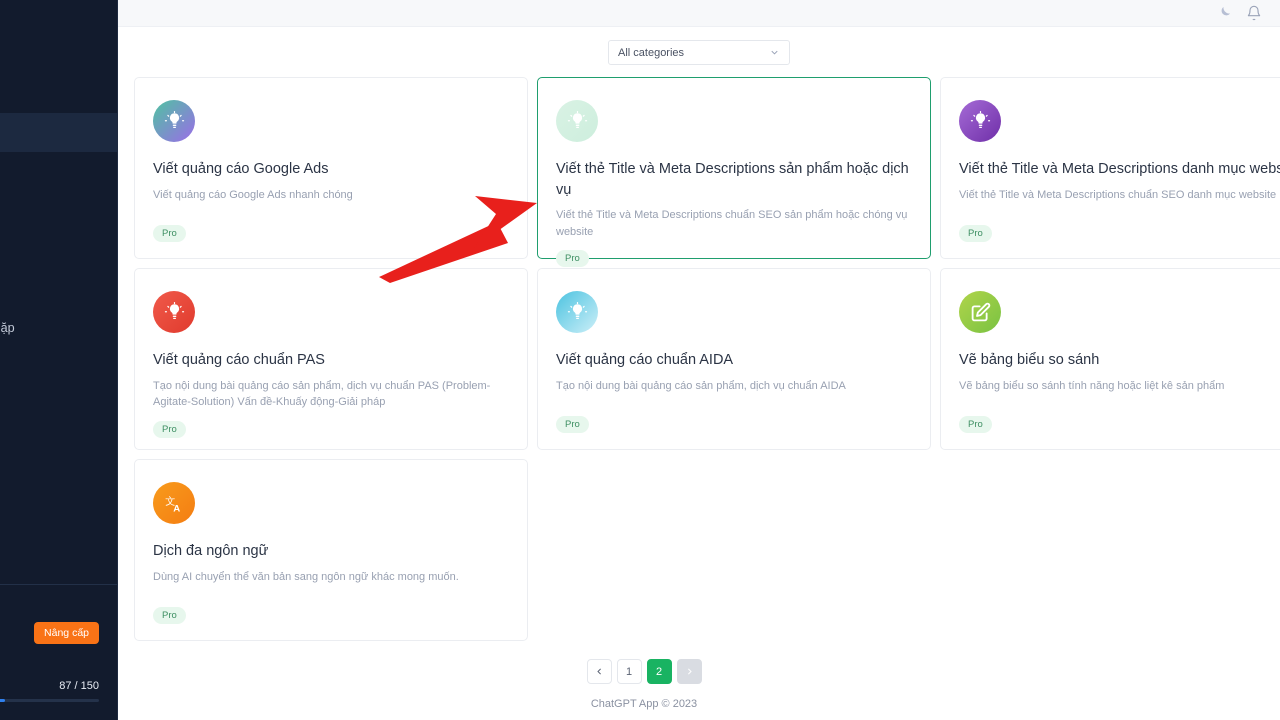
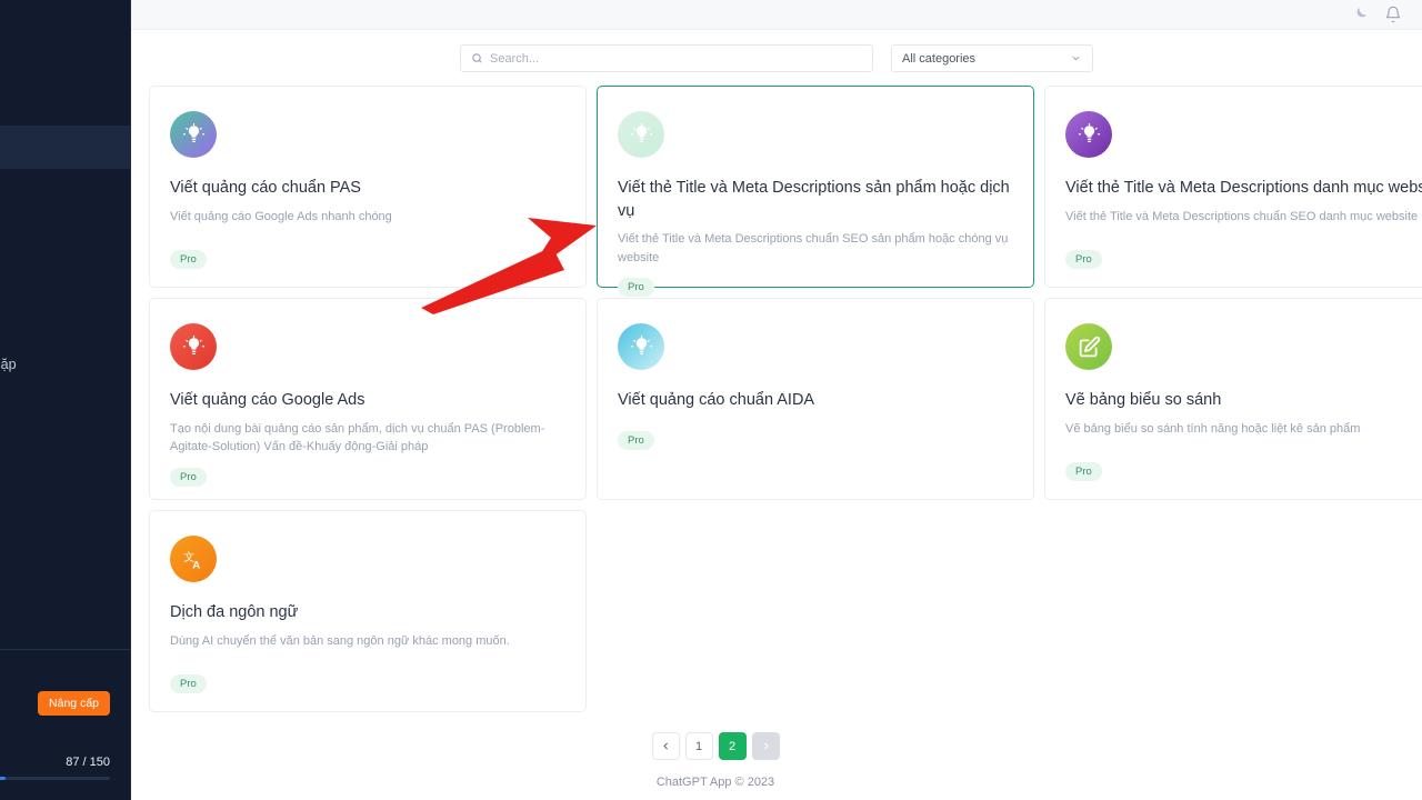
  Nâng cấp
  87 / 150
+ Search...
  All categories
- Viết quảng cáo Google Ads
+ Viết quảng cáo chuẩn PAS
  Viết quảng cáo Google Ads nhanh chóng
  Pro
  Viết thẻ Title và Meta Descriptions sản phẩm hoặc dịch vụ
  Viết thẻ Title và Meta Descriptions chuẩn SEO sản phẩm hoặc chóng vụ website
  Pro
  Viết thẻ Title và Meta Descriptions danh mục web
  Viết thẻ Title và Meta Descriptions chuẩn SEO danh mục website
  Pro
- Viết quảng cáo chuẩn PAS
+ Viết quảng cáo Google Ads
  Tạo nội dung bài quảng cáo sản phẩm, dịch vụ chuẩn PAS (Problem-Agitate-Solution) Vấn đề-Khuấy động-Giải pháp
  Pro
  Viết quảng cáo chuẩn AIDA
- Tạo nội dung bài quảng cáo sản phẩm, dịch vụ chuẩn AIDA
  Pro
  Vẽ bảng biểu so sánh
  Vẽ bảng biểu so sánh tính năng hoặc liệt kê sản phẩm
  Pro
  文
  A
  Dịch đa ngôn ngữ
  Dùng AI chuyển thể văn bản sang ngôn ngữ khác mong muốn.
  Pro
  1
  2
  ChatGPT App © 2023
